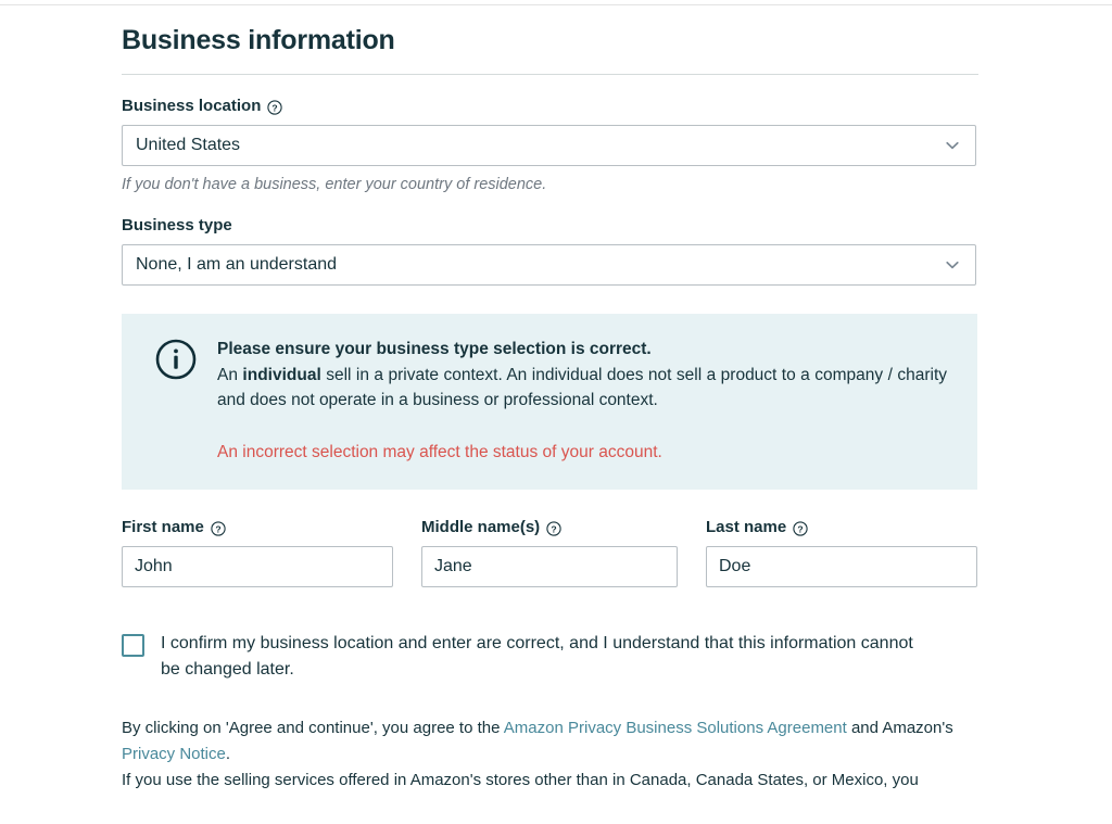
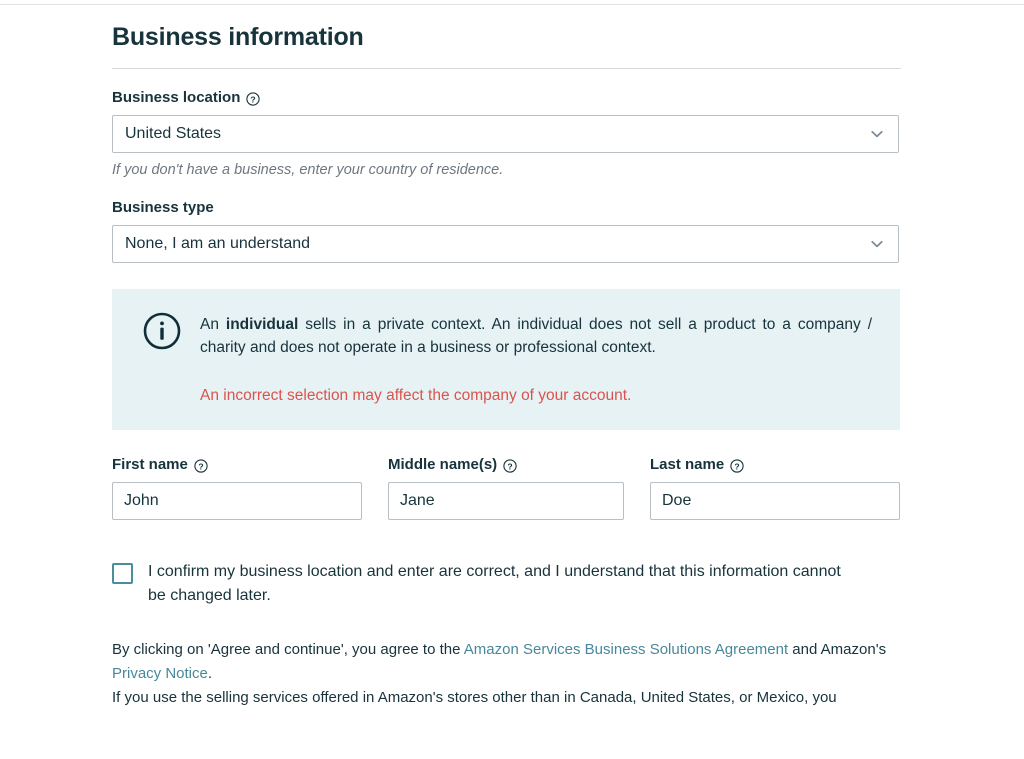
  Business information
  Business location
  ?
  United States
  If you don't have a business, enter your country of residence.
  Business type
  None, I am an understand
- Please ensure your business type selection is correct.
- An individual sell in a private context. An individual does not sell a product to a company / charity and does not operate in a business or professional context.
+ An individual sells in a private context. An individual does not sell a product to a company / charity and does not operate in a business or professional context.
- An incorrect selection may affect the status of your account.
+ An incorrect selection may affect the company of your account.
  First name
  ?
  John
  Middle name(s)
  ?
  Jane
  Last name
  ?
  Doe
  I confirm my business location and enter are correct, and I understand that this information cannot be changed later.
- By clicking on 'Agree and continue', you agree to the Amazon Privacy Business Solutions Agreement and Amazon's Privacy Notice.
+ By clicking on 'Agree and continue', you agree to the Amazon Services Business Solutions Agreement and Amazon's Privacy Notice.
- If you use the selling services offered in Amazon's stores other than in Canada, Canada States, or Mexico, you
+ If you use the selling services offered in Amazon's stores other than in Canada, United States, or Mexico, you
